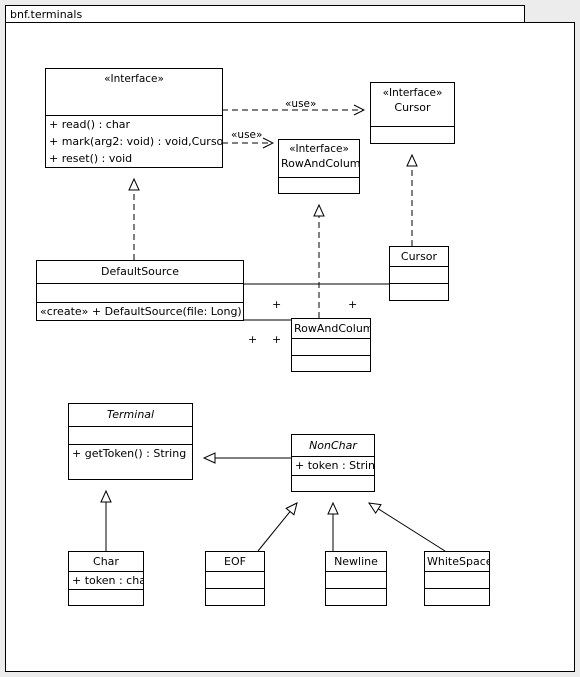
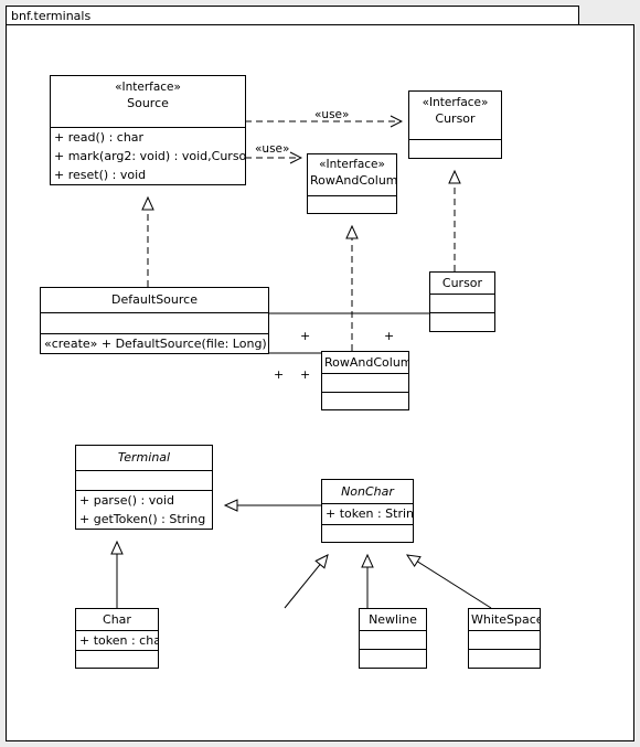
  bnf.terminals
  «use»
  «use»
  +
  +
  +
  +
  «Interface»
+ Source
  + read() : char
  + mark(arg2: void) : void,Curso
  + reset() : void
  «Interface»
  Cursor
  «Interface»
  RowAndColum
  DefaultSource
  «create» + DefaultSource(file: Long)
  Cursor
  RowAndColum
  Terminal
+ + parse() : void
  + getToken() : String
  NonChar
  + token : Strin
  Char
  + token : cha
- EOF
  Newline
  WhiteSpac
